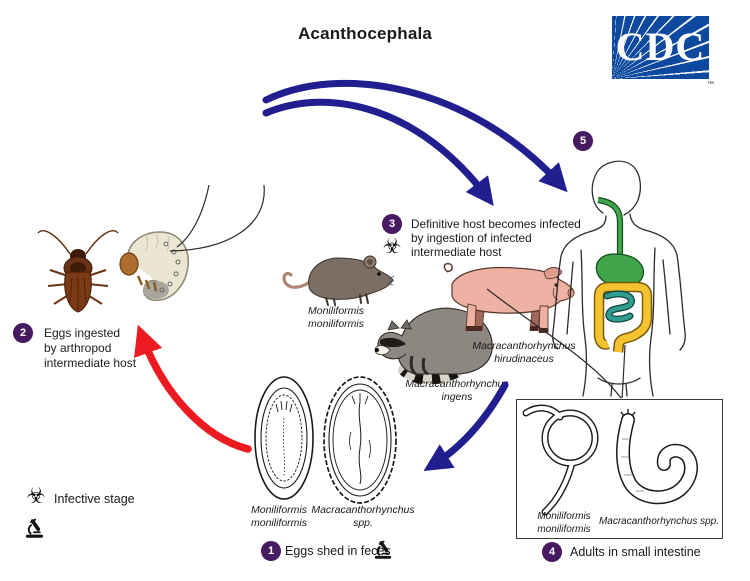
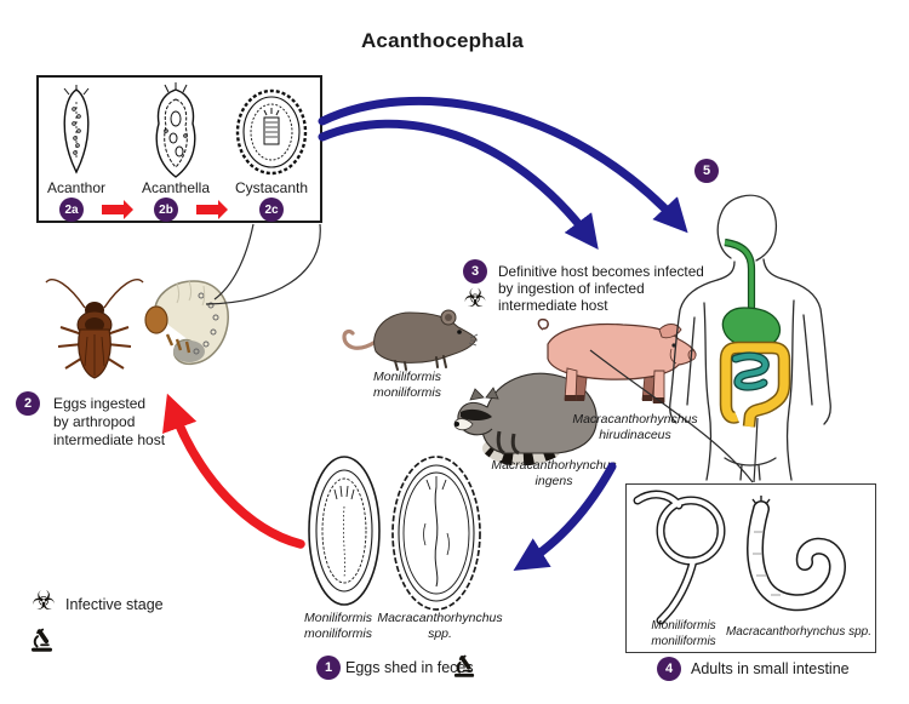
+ Acanthor
+ Acanthella
+ Cystacanth
+ 2a
+ 2b
+ 2c
  Moniliformis
  moniliformis
  Macracanthorhynchu
  ingens
  Macracanthorhynchus
  hirudinaceus
  Moniliformis
  moniliformis
  Macracanthorhynchus
  spp.
  Moniliformis
  moniliformis
  Macracanthorhynchus spp.
  Acanthocephala
- CDC
  2
  Eggs ingested
  by arthropod
  intermediate host
  3
  ☣
  Definitive host becomes infected
  by ingestion of infected
  intermediate host
  5
  1
  Eggs shed in fece
  4
  Adults in small intestine
  ☣
  Infective stage
